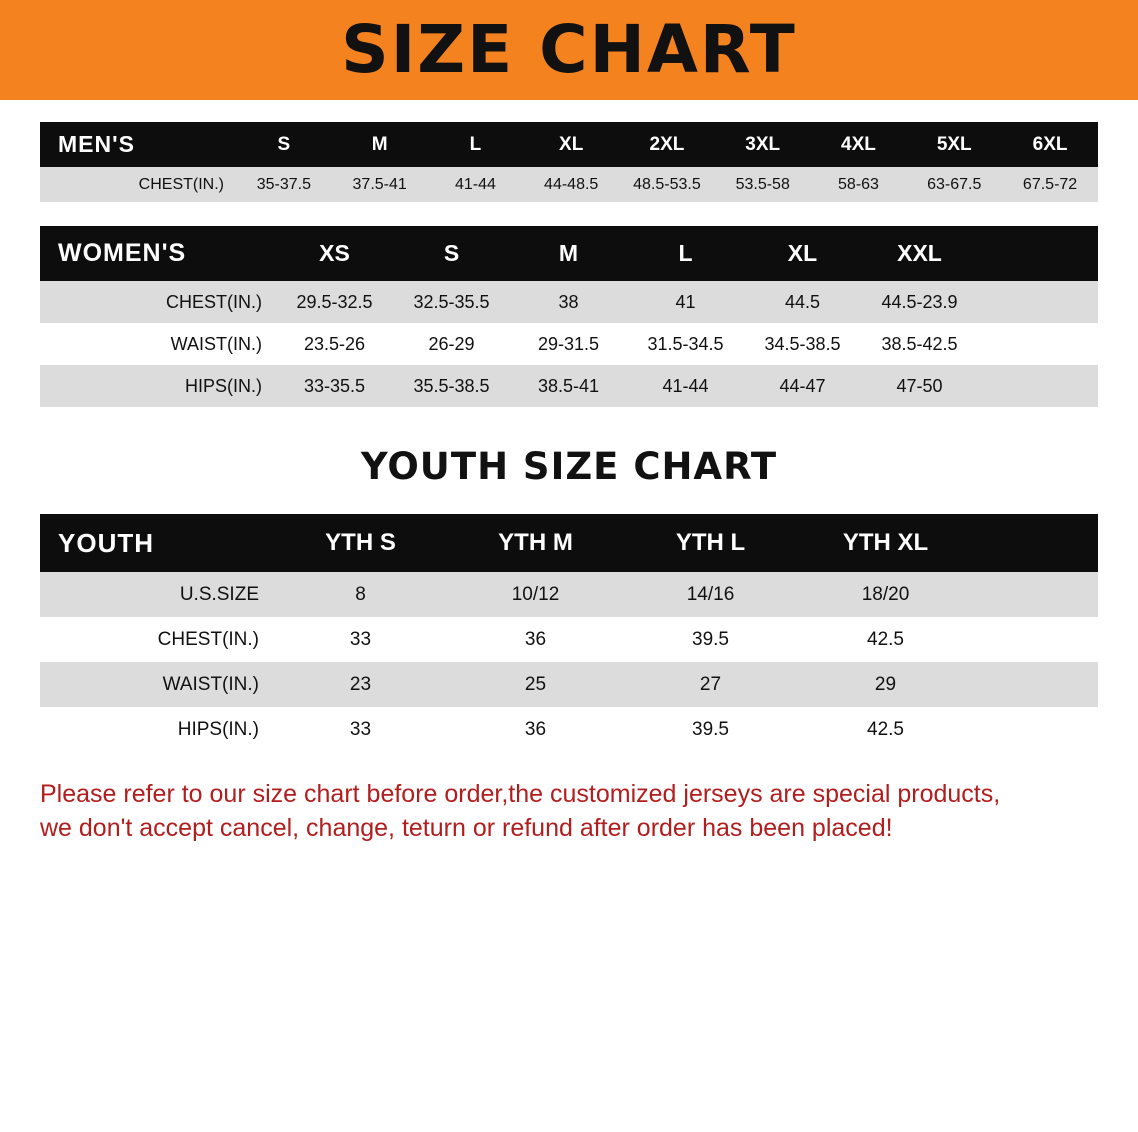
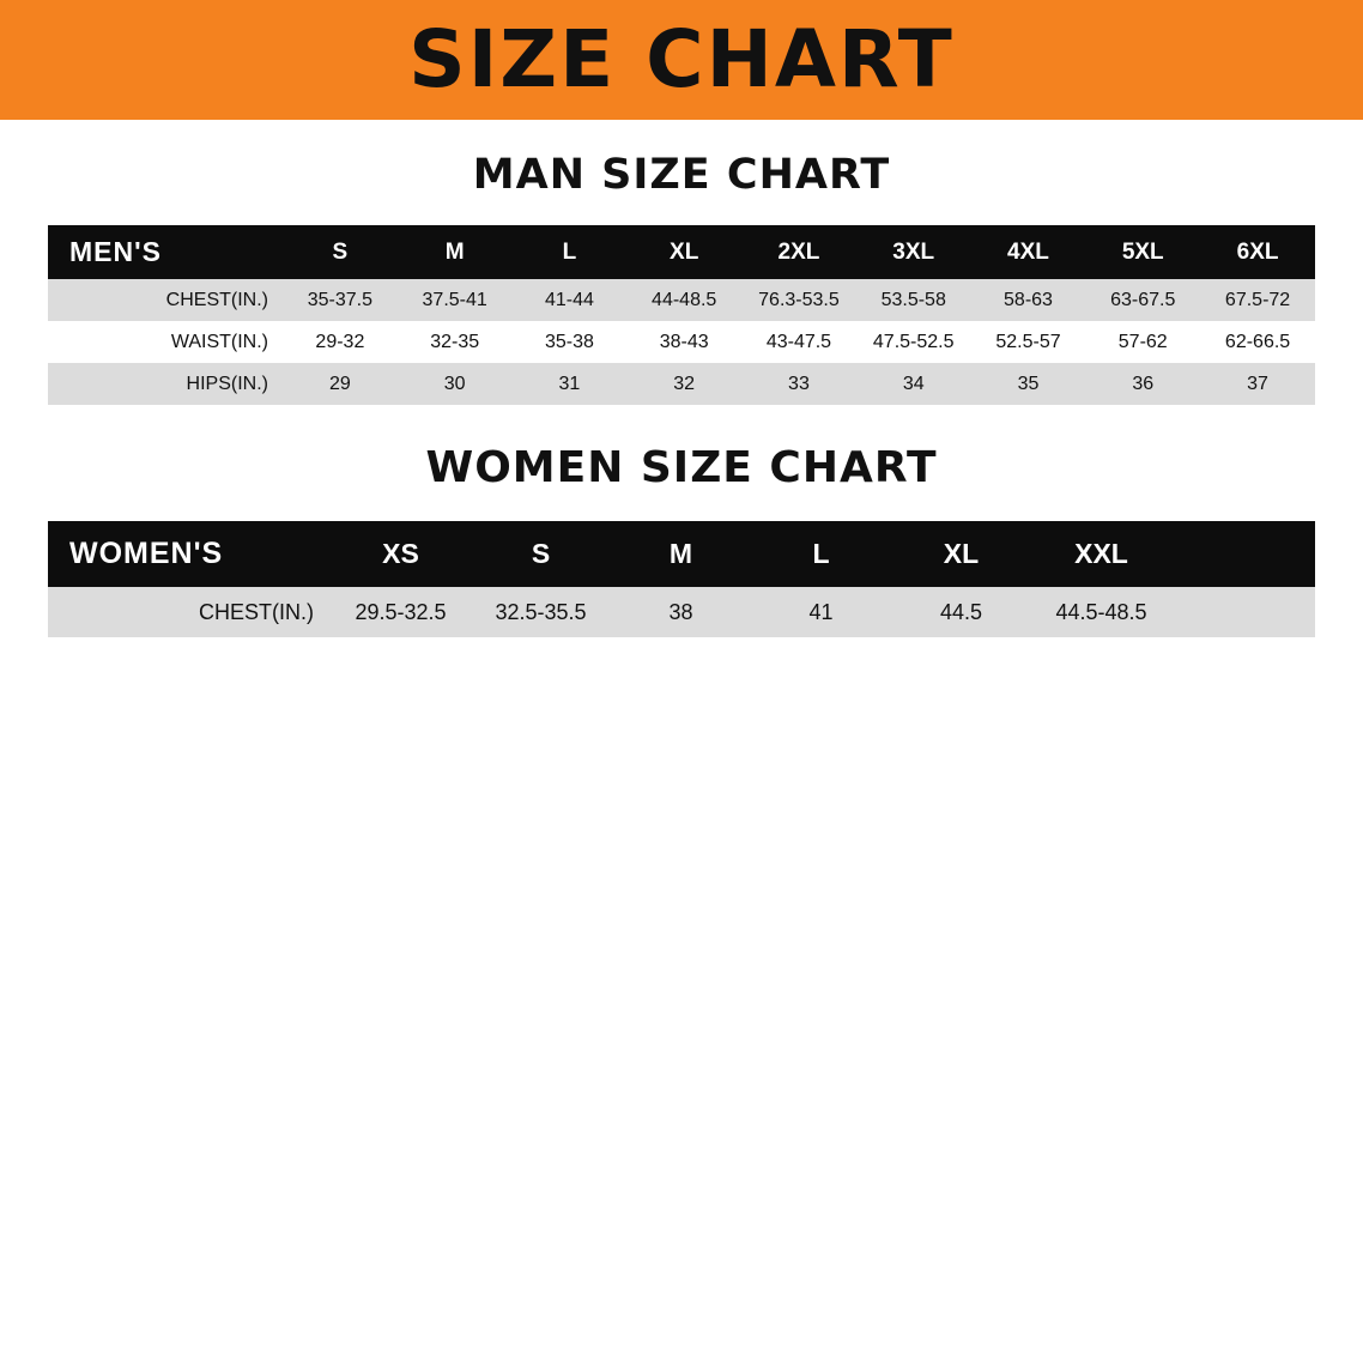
  SIZE CHART
+ MAN SIZE CHART
  MEN'S	S	M	L	XL	2XL	3XL	4XL	5XL	6XL
- CHEST(IN.)	35-37.5	37.5-41	41-44	44-48.5	48.5-53.5	53.5-58	58-63	63-67.5	67.5-72
+ CHEST(IN.)	35-37.5	37.5-41	41-44	44-48.5	76.3-53.5	53.5-58	58-63	63-67.5	67.5-72
+ WAIST(IN.)	29-32	32-35	35-38	38-43	43-47.5	47.5-52.5	52.5-57	57-62	62-66.5
+ HIPS(IN.)	29	30	31	32	33	34	35	36	37
+ WOMEN SIZE CHART
  WOMEN'S	XS	S	M	L	XL	XXL
- CHEST(IN.)	29.5-32.5	32.5-35.5	38	41	44.5	44.5-23.9
+ CHEST(IN.)	29.5-32.5	32.5-35.5	38	41	44.5	44.5-48.5
- WAIST(IN.)	23.5-26	26-29	29-31.5	31.5-34.5	34.5-38.5	38.5-42.5
- HIPS(IN.)	33-35.5	35.5-38.5	38.5-41	41-44	44-47	47-50
- YOUTH SIZE CHART
- YOUTH	YTH S	YTH M	YTH L	YTH XL
- U.S.SIZE	8	10/12	14/16	18/20
- CHEST(IN.)	33	36	39.5	42.5
- WAIST(IN.)	23	25	27	29
- HIPS(IN.)	33	36	39.5	42.5
- Please refer to our size chart before order,the customized jerseys are special products,
- we don't accept cancel, change, teturn or refund after order has been placed!
